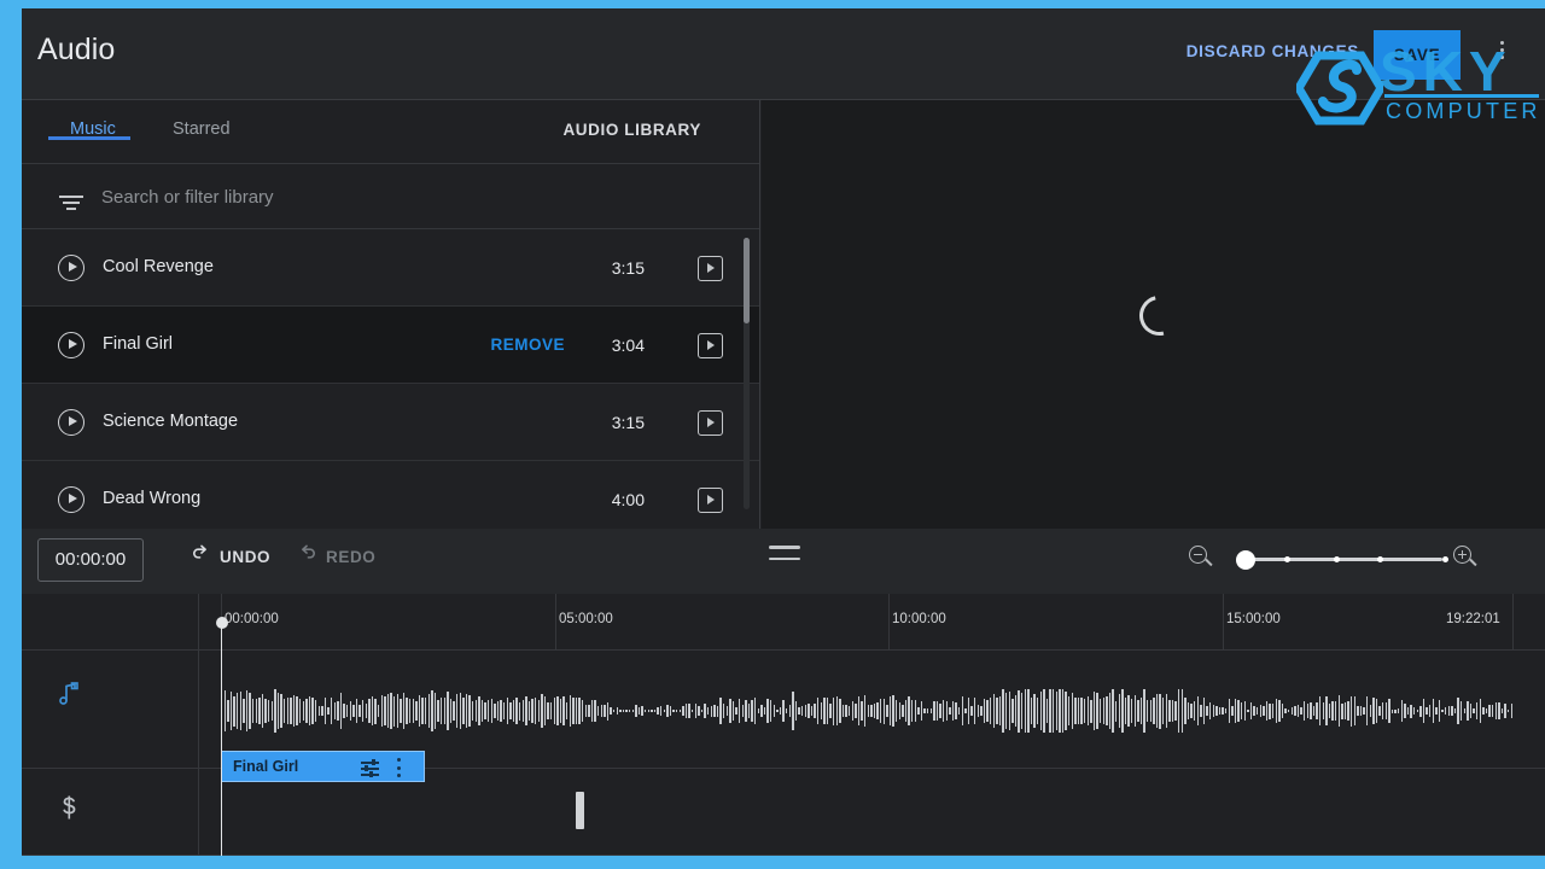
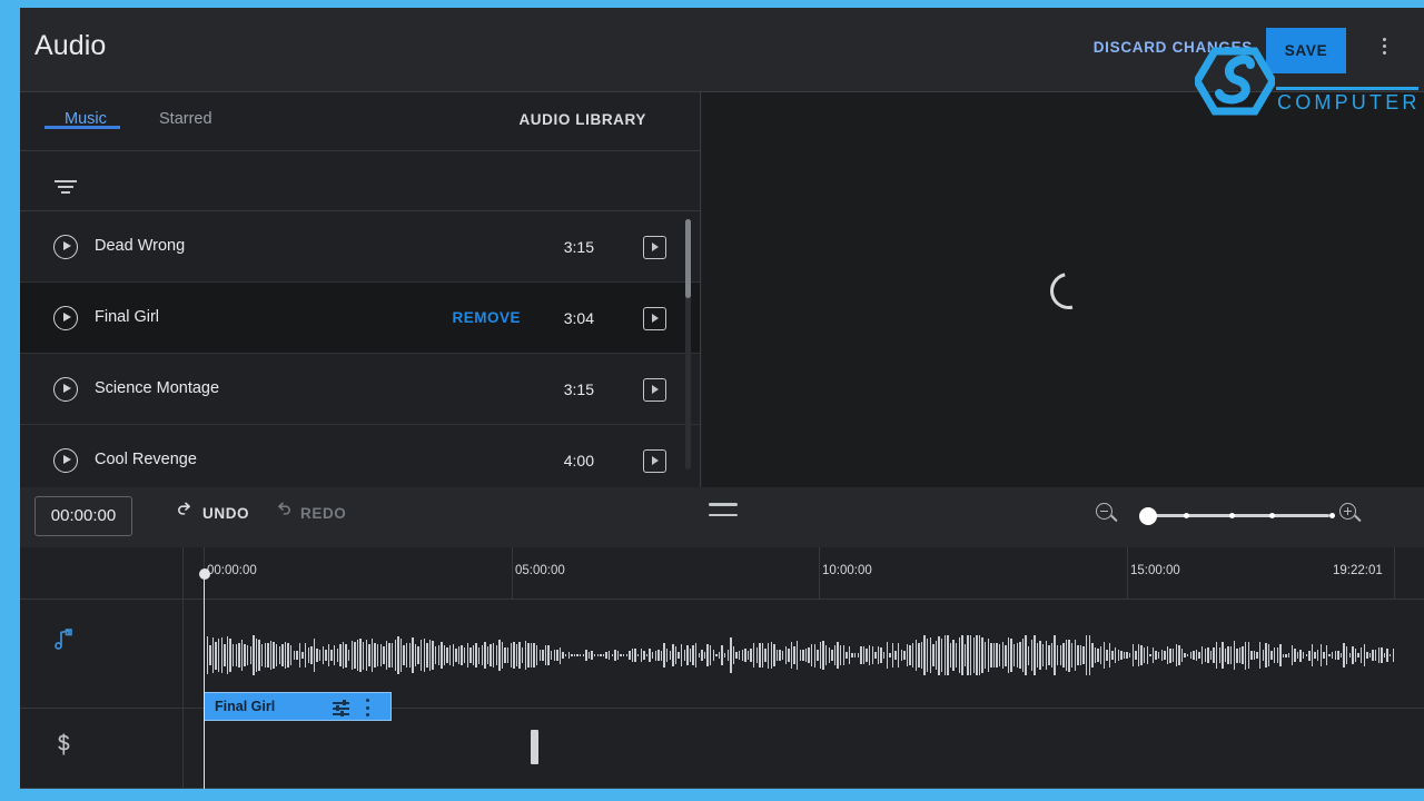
  Audio
  DISCARD CHA
  SAVE
  Music
  Starred
  AUDIO LIBRARY
- Search or filter library
- Cool Revenge
+ Dead Wrong
  3:15
  Final Girl
  REMOVE
  3:04
  Science Montage
  3:15
- Dead Wrong
+ Cool Revenge
  4:00
  00:00:00
  UNDO
  REDO
  00:00:00
  05:00:00
  10:00:00
  15:00:00
  19:22:01
  Final Girl
- SKY
  COMPUTER
